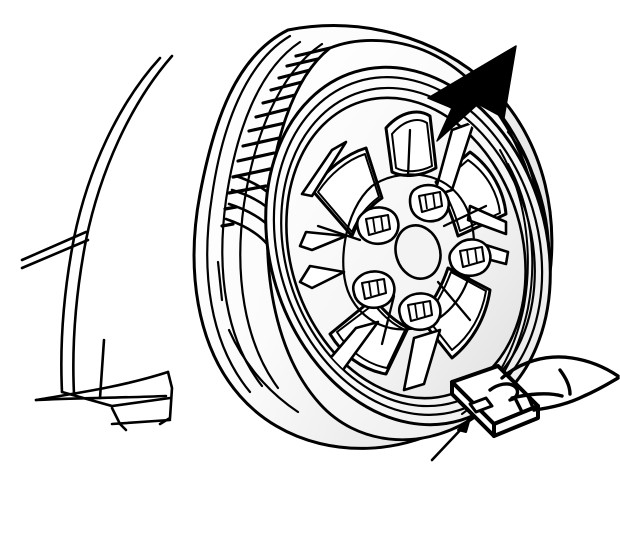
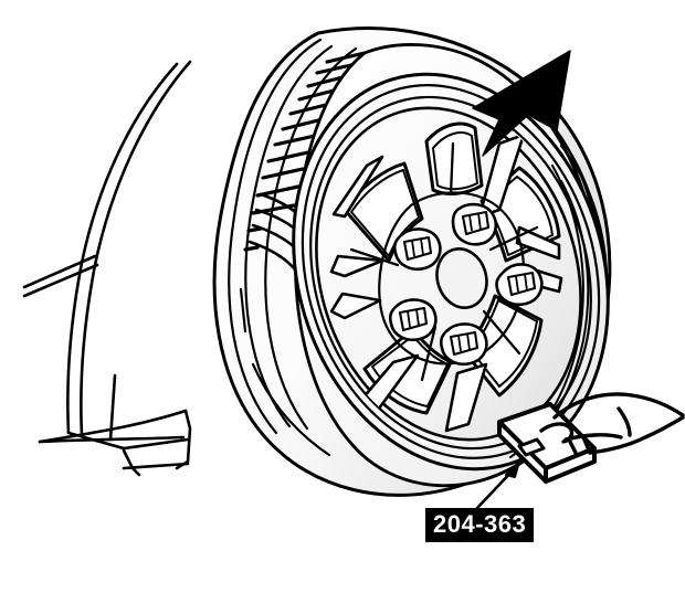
+ 204-363
